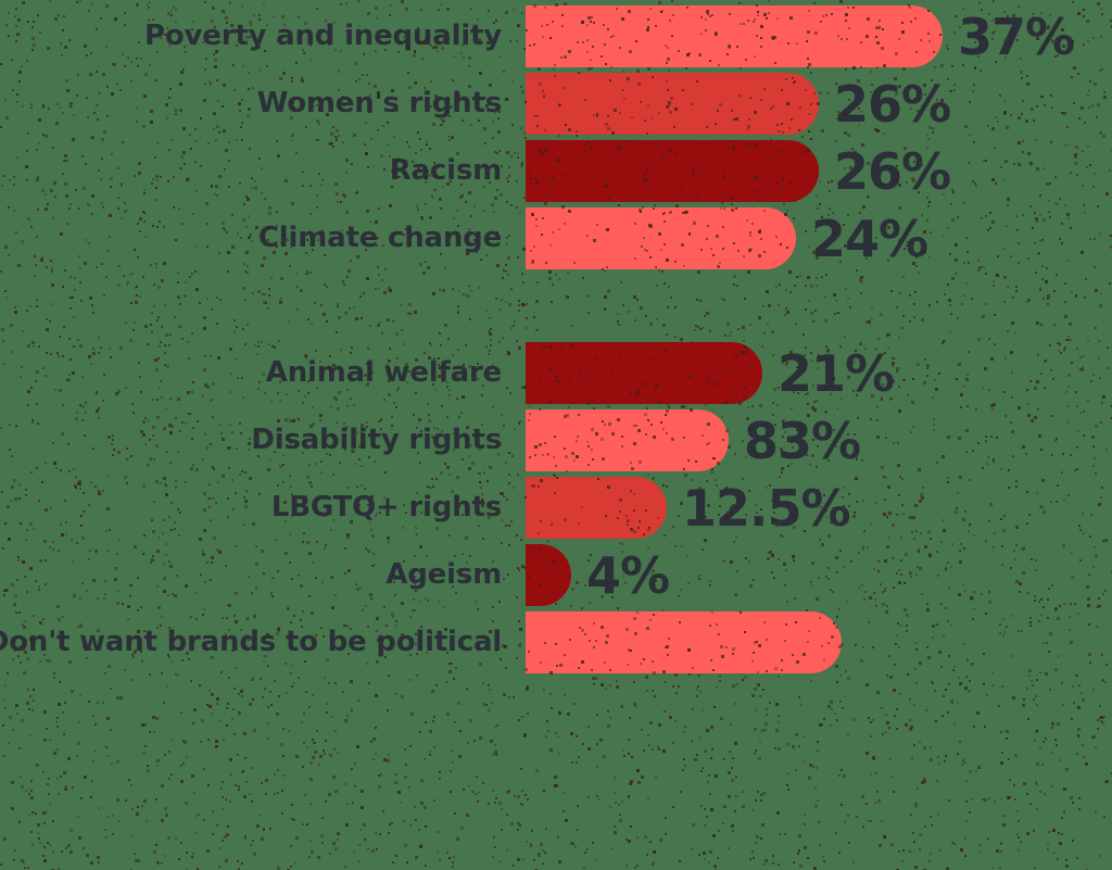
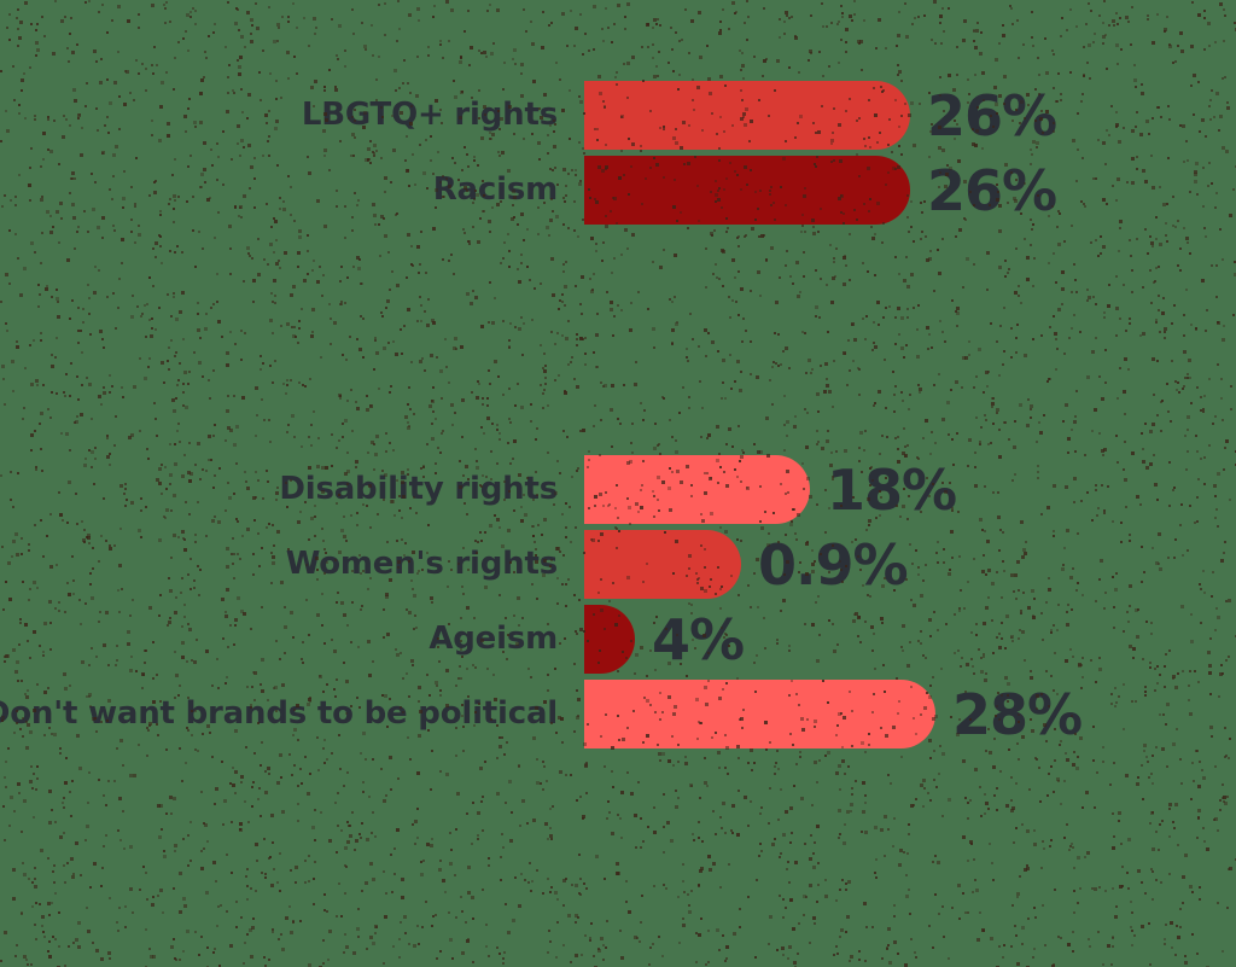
- Poverty and inequality
- 37%
- Women's rights
+ LBGTQ+ rights
  26%
  Racism
  26%
- Climate change
- 24%
- Animal welfare
- 21%
  Disability rights
- 83%
+ 18%
- LBGTQ+ rights
+ Women's rights
- 12.5%
+ 0.9%
  Ageism
  4%
  on't want brands to be political
+ 28%
